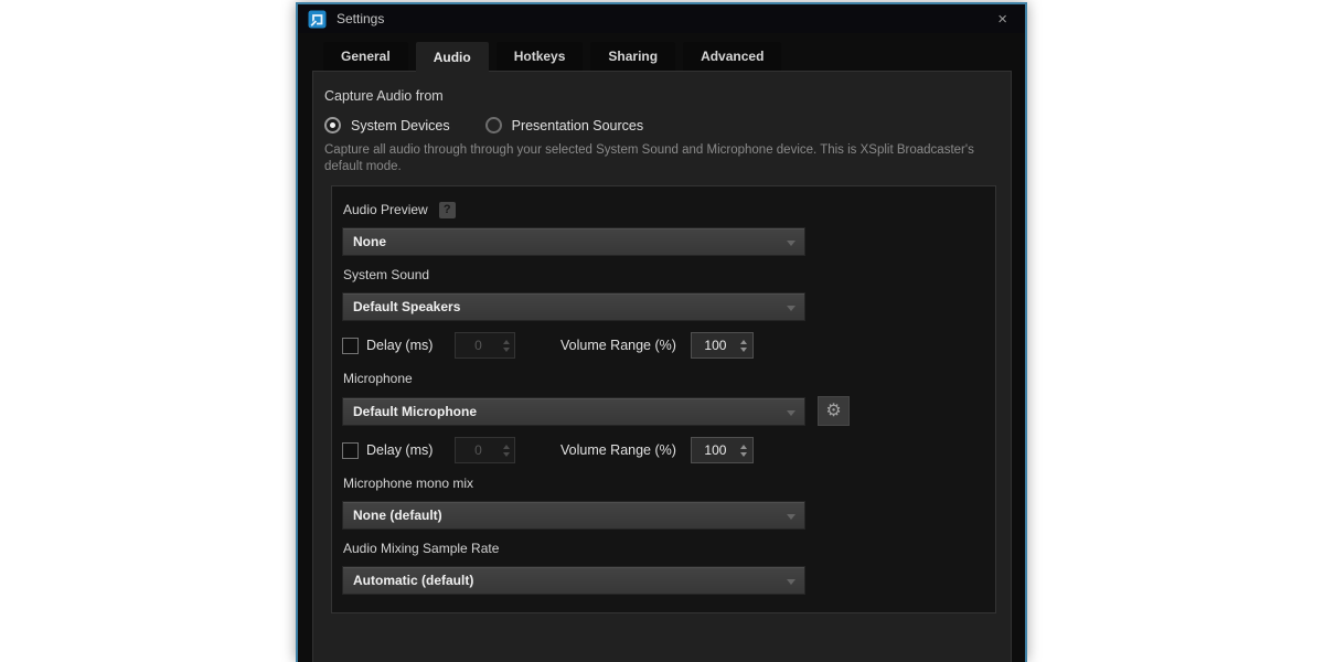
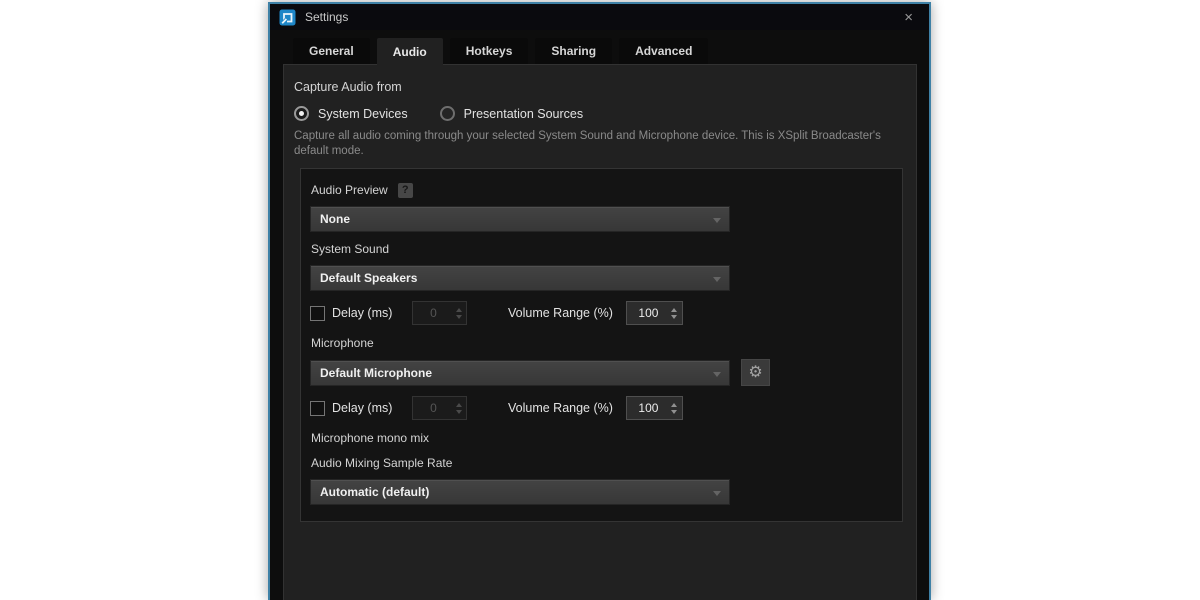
  Settings
  ×
  General
  Audio
  Hotkeys
  Sharing
  Advanced
  Capture Audio from
  System Devices
  Presentation Sources
- Capture all audio through through your selected System Sound and Microphone device. This is XSplit Broadcaster's default mode.
+ Capture all audio coming through your selected System Sound and Microphone device. This is XSplit Broadcaster's default mode.
  Audio Preview
  ?
  None
  System Sound
  Default Speakers
  Delay (ms)
  0
  Volume Range (%)
  100
  Microphone
  Default Microphone
  ⚙
  Delay (ms)
  0
  Volume Range (%)
  100
  Microphone mono mix
- None (default)
  Audio Mixing Sample Rate
  Automatic (default)
